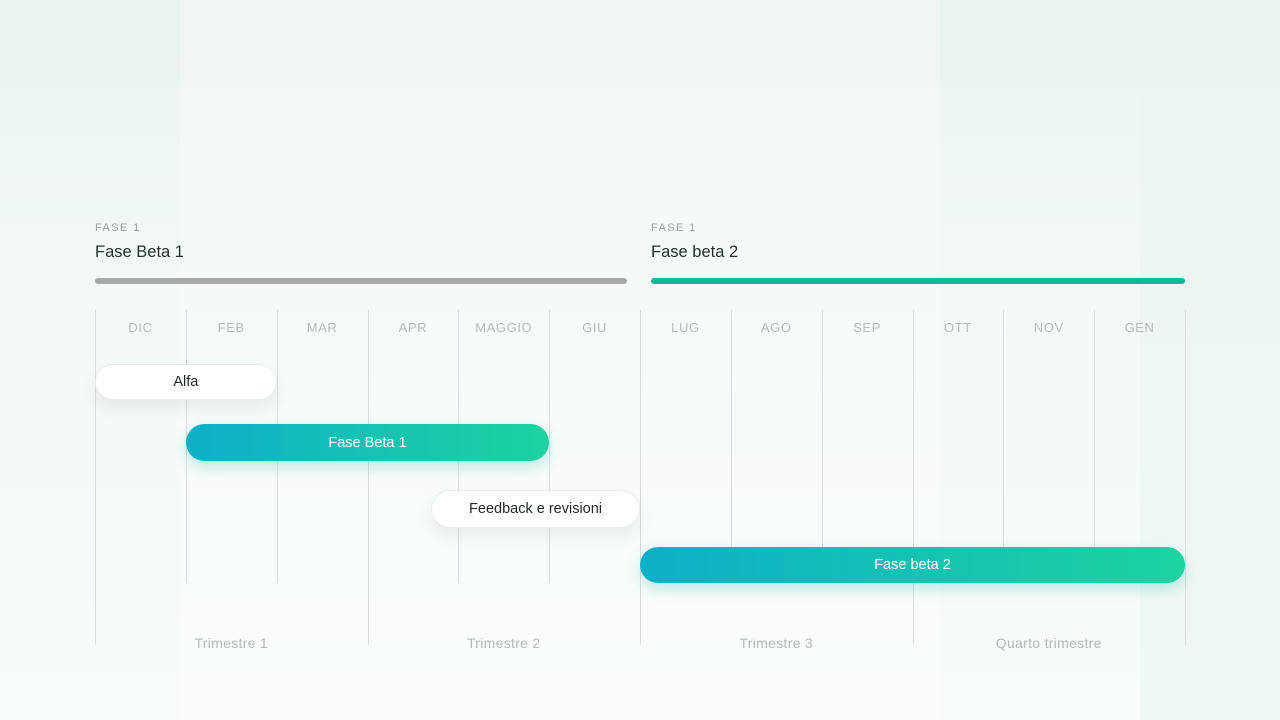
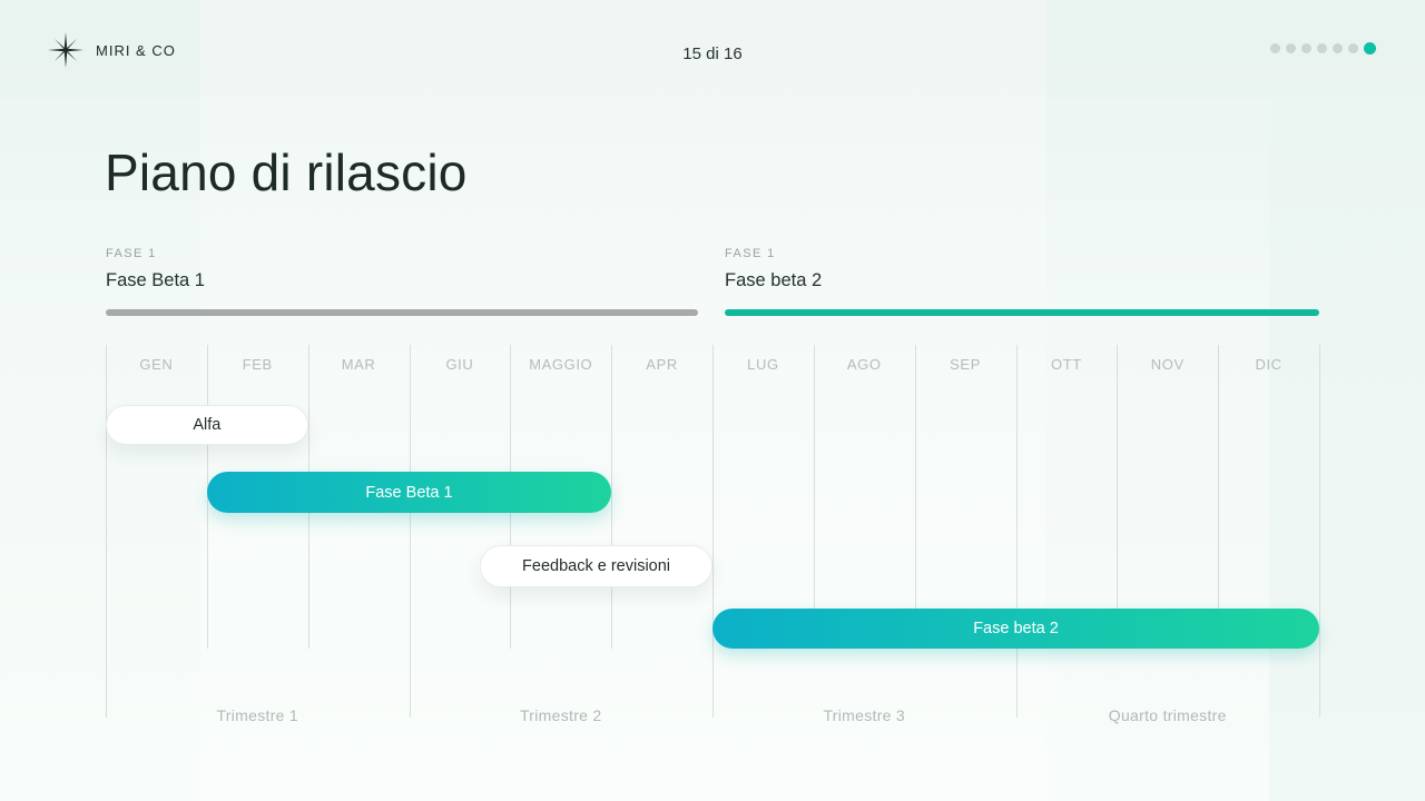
+ MIRI & CO
+ 15 di 16
+ Piano di rilascio
  FASE 1
  Fase Beta 1
  FASE 1
  Fase beta 2
- DIC
+ GEN
  FEB
  MAR
- APR
+ GIU
  MAGGIO
- GIU
+ APR
  LUG
  AGO
  SEP
  OTT
  NOV
- GEN
+ DIC
  Alfa
  Fase Beta 1
  Feedback e revisioni
  Fase beta 2
  Trimestre 1
  Trimestre 2
  Trimestre 3
  Quarto trimestre
